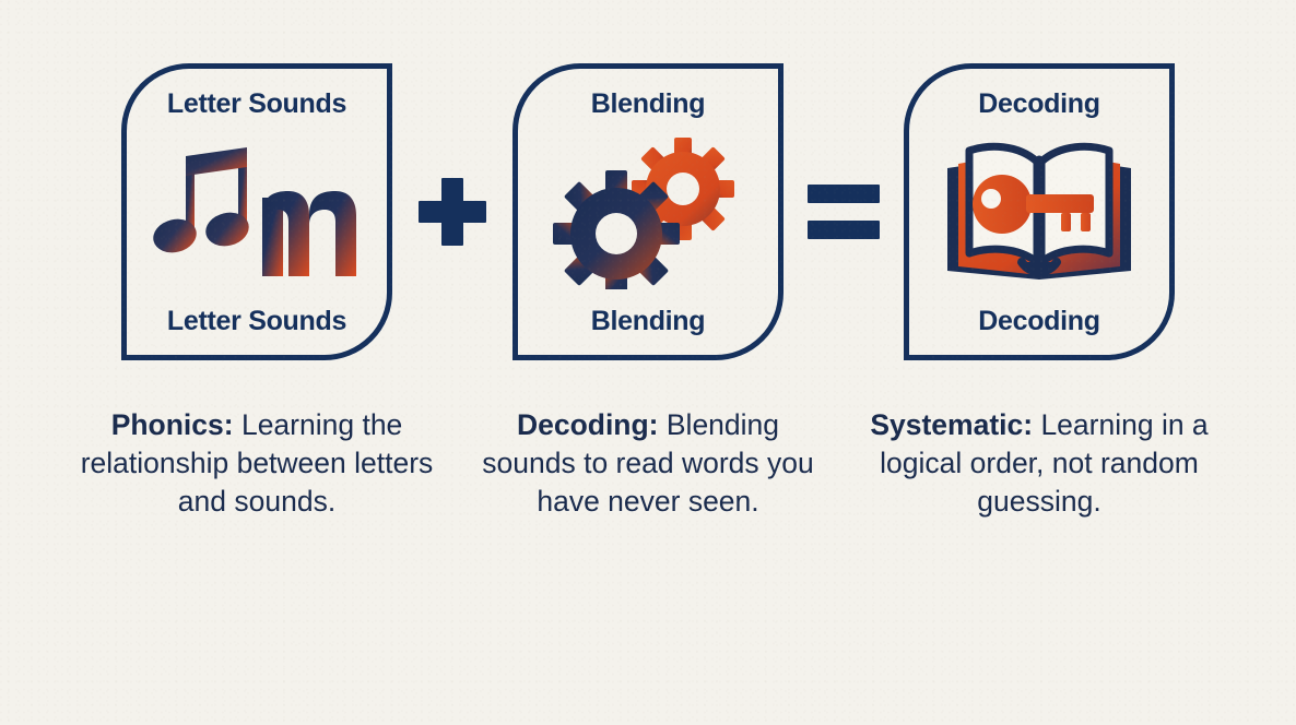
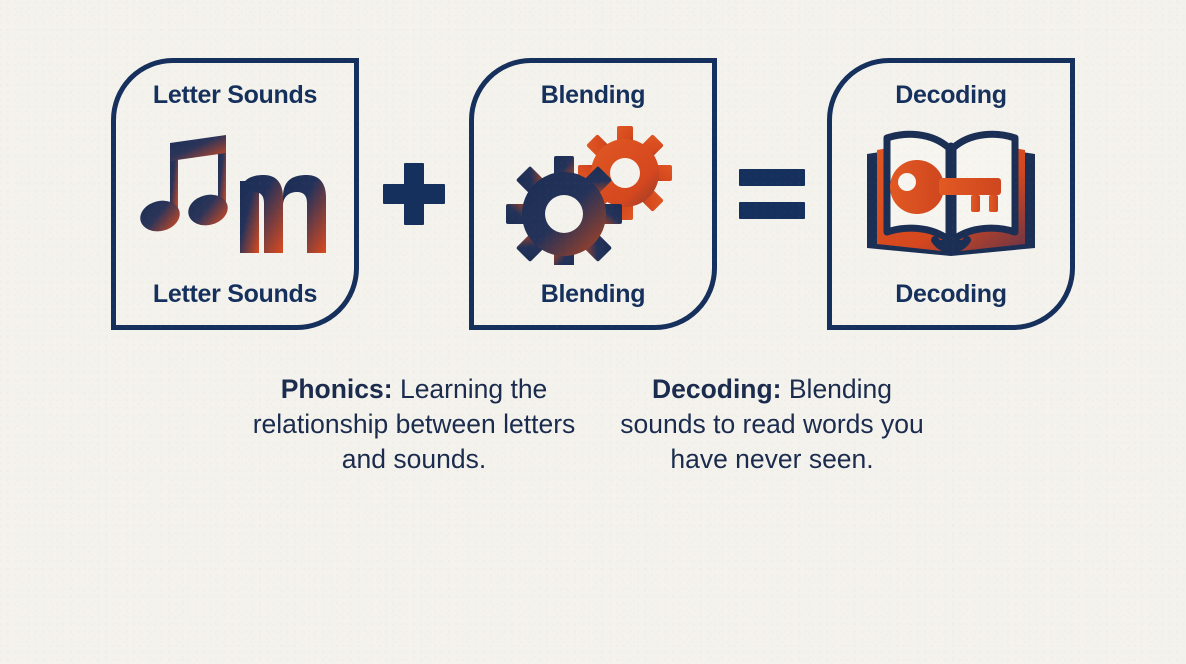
  Letter Sounds
  Letter Sounds
  Blending
  Blending
  Decoding
  Decoding
  Phonics: Learning the relationship between letters and sounds.
  Decoding: Blending sounds to read words you have never seen.
- Systematic: Learning in a logical order, not random guessing.
